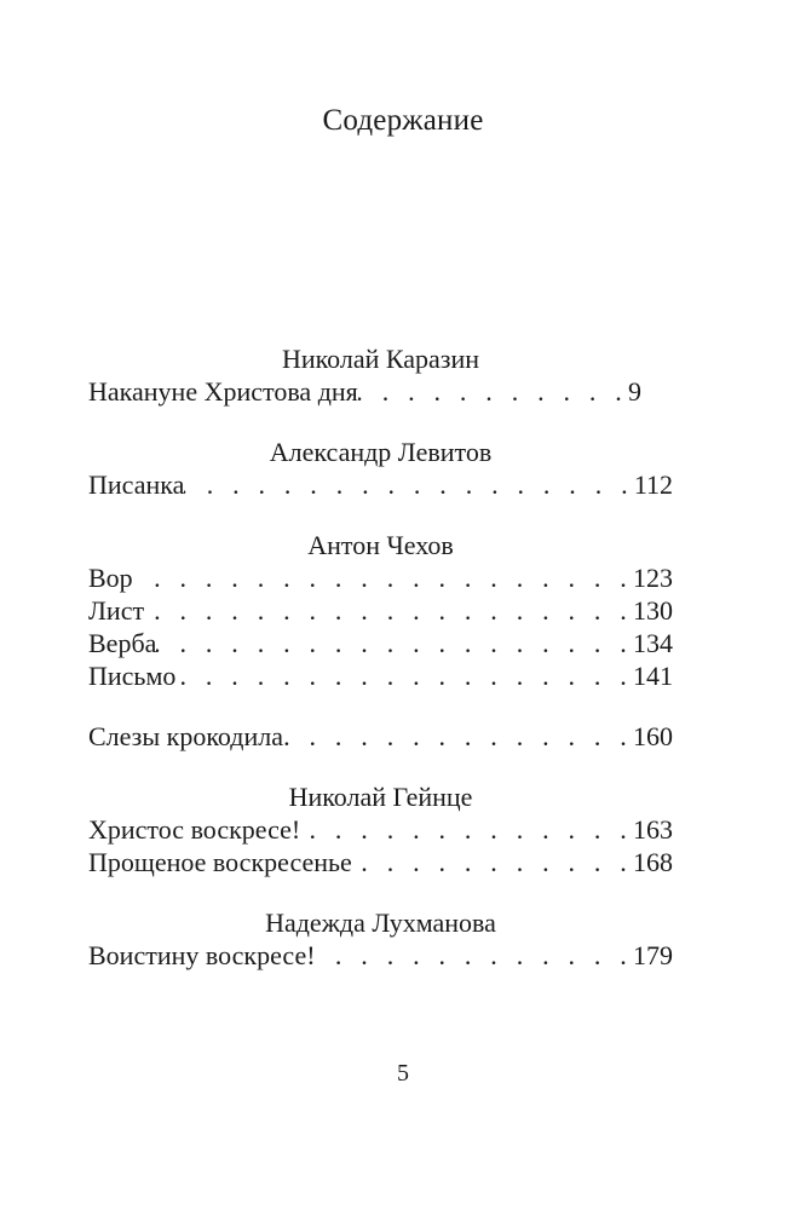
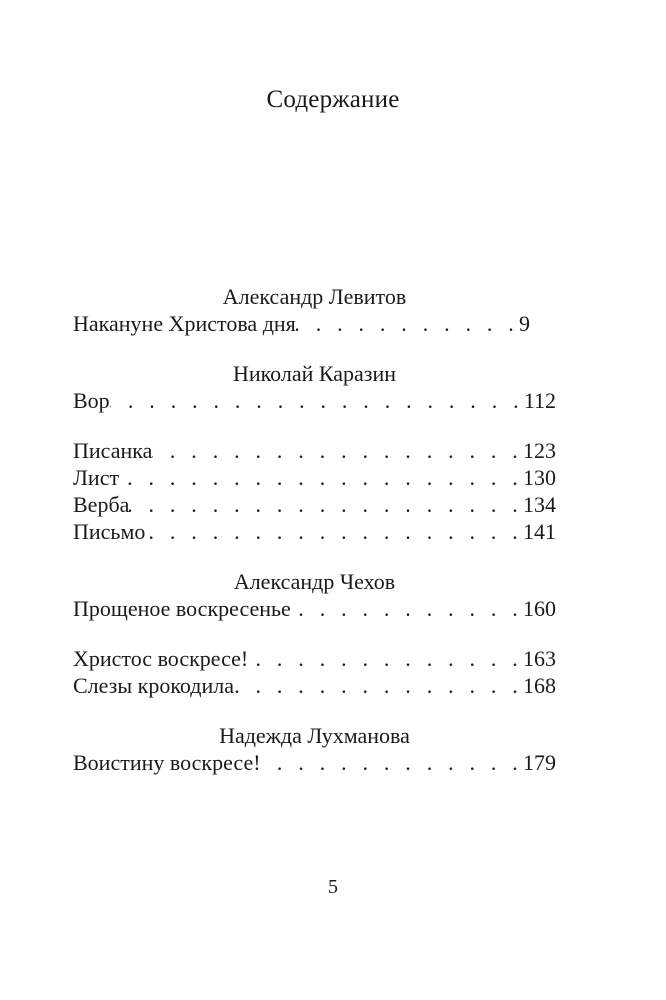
  Содержание
- Николай Каразин
+ Александр Левитов
  Накануне Христова дня
  9
- Александр Левитов
+ Николай Каразин
- Писанка
+ Вор
  112
- Антон Чехов
- Вор
+ Писанка
  123
  Лист
  130
  Верба
  134
  Письмо
  141
+ Александр Чехов
- Слезы крокодила
+ Прощеное воскресенье
  160
- Николай Гейнце
  Христос воскресе!
  163
- Прощеное воскресенье
+ Слезы крокодила
  168
  Надежда Лухманова
  Воистину воскресе!
  179
  5
